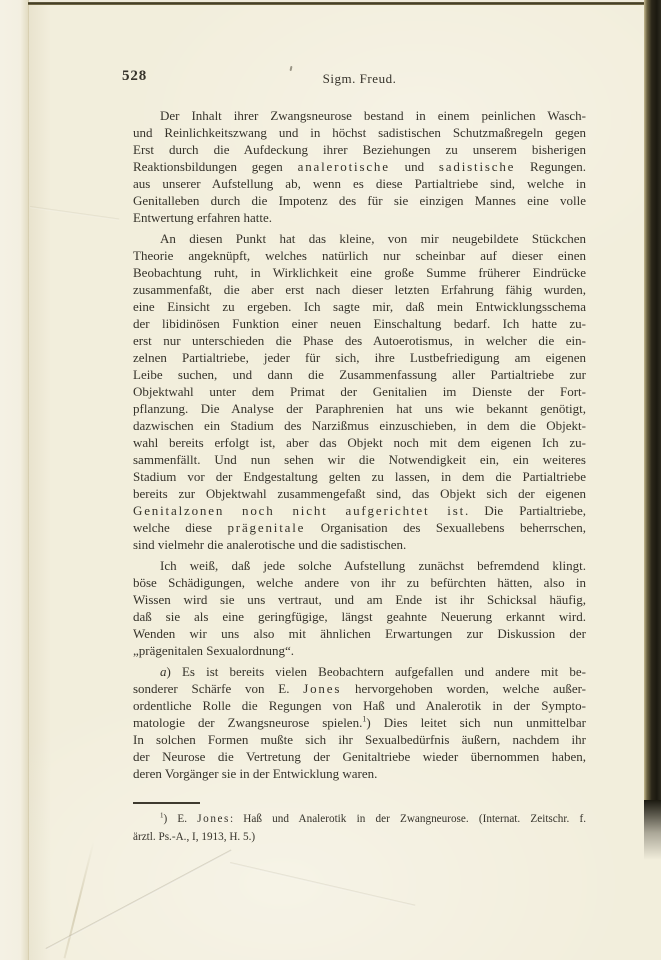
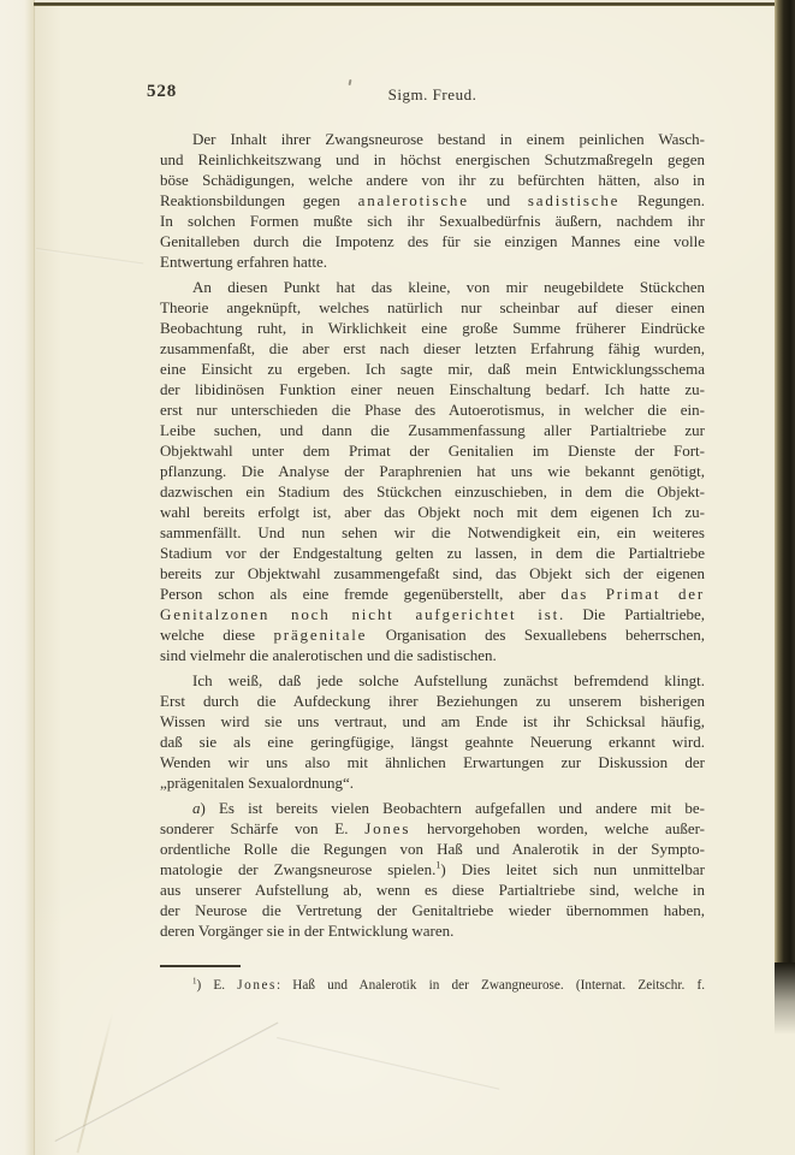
  528
  Sigm. Freud.
  Der Inhalt ihrer Zwangsneurose bestand in einem peinlichen Wasch-
- und Reinlichkeitszwang und in höchst sadistischen Schutzmaßregeln gegen
+ und Reinlichkeitszwang und in höchst energischen Schutzmaßregeln gegen
- Erst durch die Aufdeckung ihrer Beziehungen zu unserem bisherigen
+ böse Schädigungen, welche andere von ihr zu befürchten hätten, also in
  Reaktionsbildungen gegen analerotische und sadistische Regungen.
- aus unserer Aufstellung ab, wenn es diese Partialtriebe sind, welche in
+ In solchen Formen mußte sich ihr Sexualbedürfnis äußern, nachdem ihr
  Genitalleben durch die Impotenz des für sie einzigen Mannes eine volle
  Entwertung erfahren hatte.
  An diesen Punkt hat das kleine, von mir neugebildete Stückchen
  Theorie angeknüpft, welches natürlich nur scheinbar auf dieser einen
  Beobachtung ruht, in Wirklichkeit eine große Summe früherer Eindrücke
  zusammenfaßt, die aber erst nach dieser letzten Erfahrung fähig wurden,
  eine Einsicht zu ergeben. Ich sagte mir, daß mein Entwicklungsschema
  der libidinösen Funktion einer neuen Einschaltung bedarf. Ich hatte zu-
  erst nur unterschieden die Phase des Autoerotismus, in welcher die ein-
- zelnen Partialtriebe, jeder für sich, ihre Lustbefriedigung am eigenen
  Leibe suchen, und dann die Zusammenfassung aller Partialtriebe zur
  Objektwahl unter dem Primat der Genitalien im Dienste der Fort-
  pflanzung. Die Analyse der Paraphrenien hat uns wie bekannt genötigt,
- dazwischen ein Stadium des Narzißmus einzuschieben, in dem die Objekt-
+ dazwischen ein Stadium des Stückchen einzuschieben, in dem die Objekt-
  wahl bereits erfolgt ist, aber das Objekt noch mit dem eigenen Ich zu-
  sammenfällt. Und nun sehen wir die Notwendigkeit ein, ein weiteres
  Stadium vor der Endgestaltung gelten zu lassen, in dem die Partialtriebe
  bereits zur Objektwahl zusammengefaßt sind, das Objekt sich der eigenen
+ Person schon als eine fremde gegenüberstellt, aber das Primat der
  Genitalzonen noch nicht aufgerichtet ist. Die Partialtriebe,
  welche diese prägenitale Organisation des Sexuallebens beherrschen,
- sind vielmehr die analerotische und die sadistischen.
+ sind vielmehr die analerotischen und die sadistischen.
  Ich weiß, daß jede solche Aufstellung zunächst befremdend klingt.
- böse Schädigungen, welche andere von ihr zu befürchten hätten, also in
+ Erst durch die Aufdeckung ihrer Beziehungen zu unserem bisherigen
  Wissen wird sie uns vertraut, und am Ende ist ihr Schicksal häufig,
  daß sie als eine geringfügige, längst geahnte Neuerung erkannt wird.
  Wenden wir uns also mit ähnlichen Erwartungen zur Diskussion der
  „prägenitalen Sexualordnung“.
  a) Es ist bereits vielen Beobachtern aufgefallen und andere mit be-
  sonderer Schärfe von E. Jones hervorgehoben worden, welche außer-
  ordentliche Rolle die Regungen von Haß und Analerotik in der Sympto-
  matologie der Zwangsneurose spielen.1) Dies leitet sich nun unmittelbar
- In solchen Formen mußte sich ihr Sexualbedürfnis äußern, nachdem ihr
+ aus unserer Aufstellung ab, wenn es diese Partialtriebe sind, welche in
  der Neurose die Vertretung der Genitaltriebe wieder übernommen haben,
  deren Vorgänger sie in der Entwicklung waren.
  1) E. Jones: Haß und Analerotik in der Zwangneurose. (Internat. Zeitschr. f.
- ärztl. Ps.-A., I, 1913, H. 5.)
